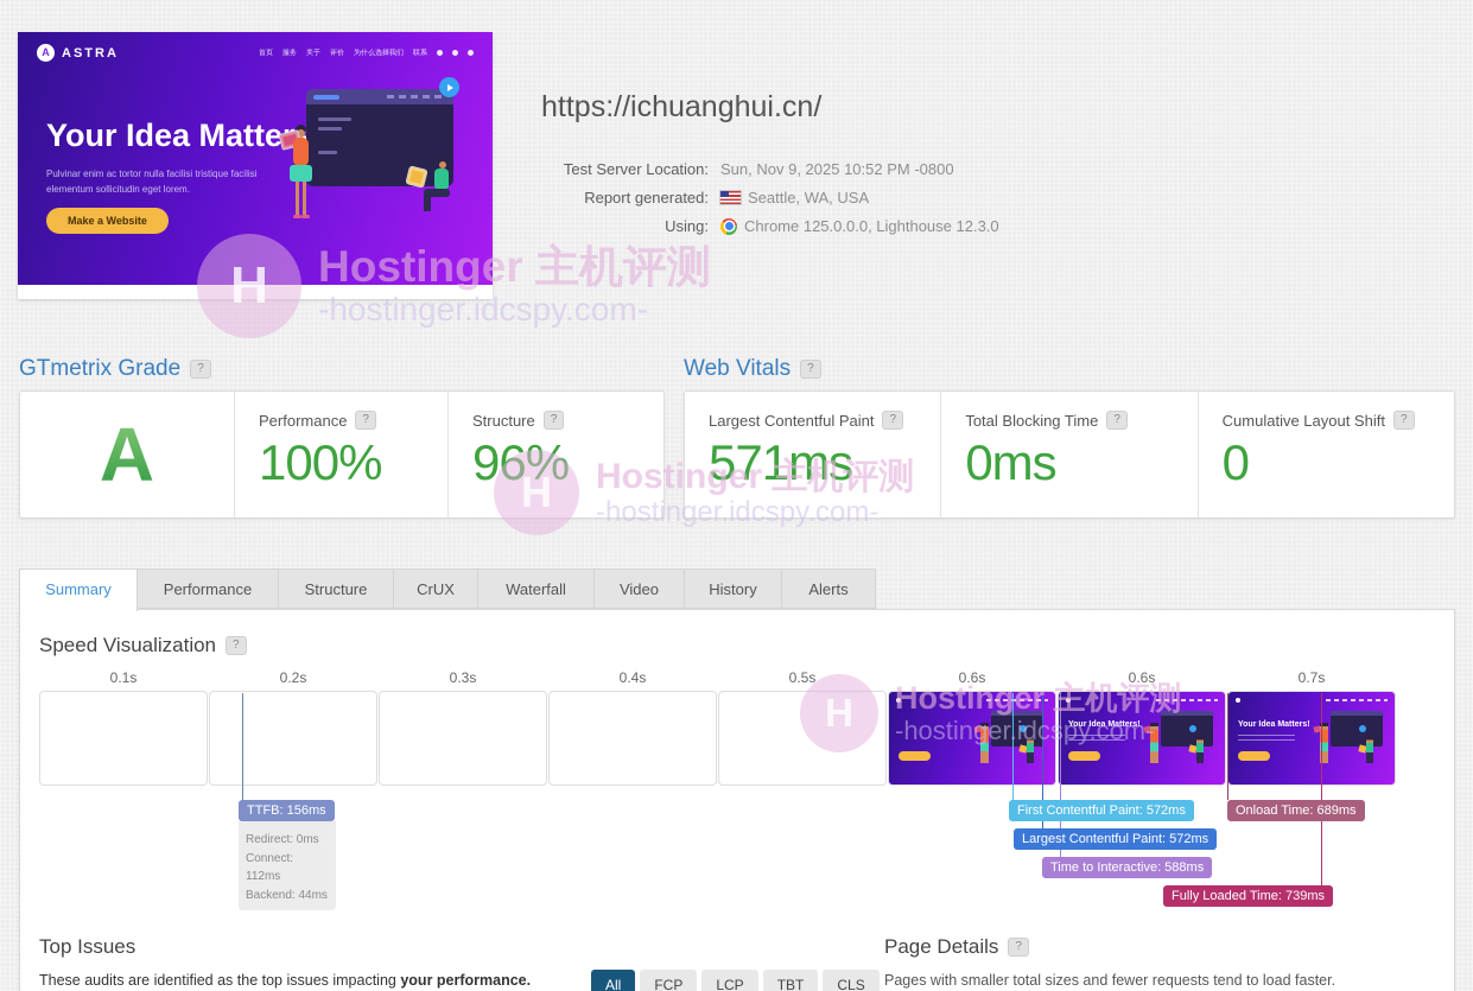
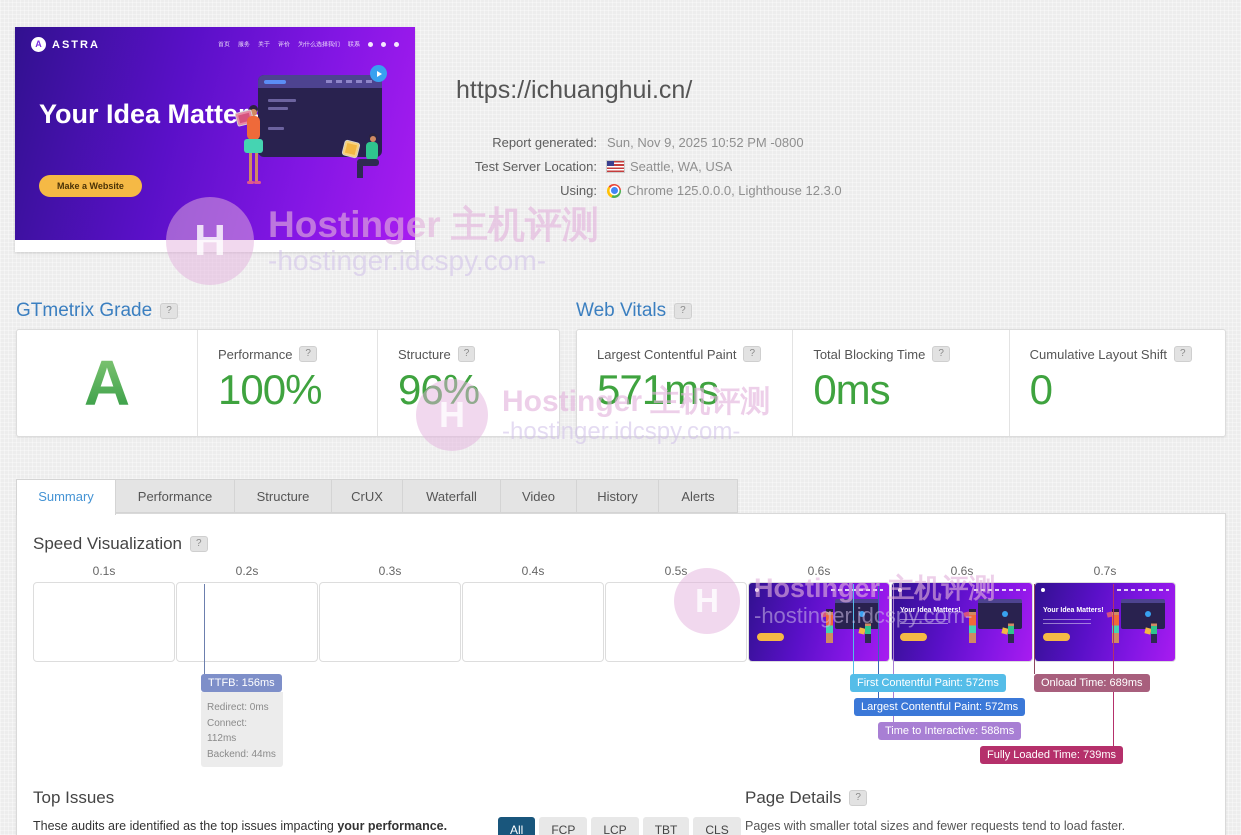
  A
  ASTRA
  Your Idea Matte
- Pulvinar enim ac tortor nulla facilisi tristique facilisi elementum sollicitudin eget lorem.
  Make a Website
  https://ichuanghui.cn/
- Test Server Location:
+ Report generated:
  Sun, Nov 9, 2025 10:52 PM -0800
- Report generated:
+ Test Server Location:
  Seattle, WA, USA
  Using:
  Chrome 125.0.0.0, Lighthouse 12.3.0
  H
  Hostinger 主机评测
  -hostinger.idcspy.com-
  H
  Hostinger 主机评测
  -hostinger.idcspy.com-
  H
  Hostinger 主机评测
  -hostinger.idcspy.com-
  GTmetrix Grade
  ?
  A
  Performance
  ?
  100%
  Structure
  ?
  96%
  Web Vitals
  ?
  Largest Contentful Paint
  ?
  571ms
  Total Blocking Time
  ?
  0ms
  Cumulative Layout Shift
  ?
  0
  Summary
  Performance
  Structure
  CrUX
  Waterfall
  Video
  History
  Alerts
  Speed Visualization
  ?
  0.1s
  0.2s
  0.3s
  0.4s
  0.5s
  0.6s
  0.6s
  0.7s
  TTFB: 156ms
  Redirect: 0ms
  Connect: 112ms
  Backend: 44ms
  First Contentful Paint: 572ms
  Onload Time: 689ms
  Largest Contentful Paint: 572ms
  Time to Interactive: 588ms
  Fully Loaded Time: 739ms
  Top Issues
  These audits are identified as the top issues impacting your performance.
  All
  FCP
  LCP
  TBT
  CLS
  Page Details
  ?
  Pages with smaller total sizes and fewer requests tend to load faster.
